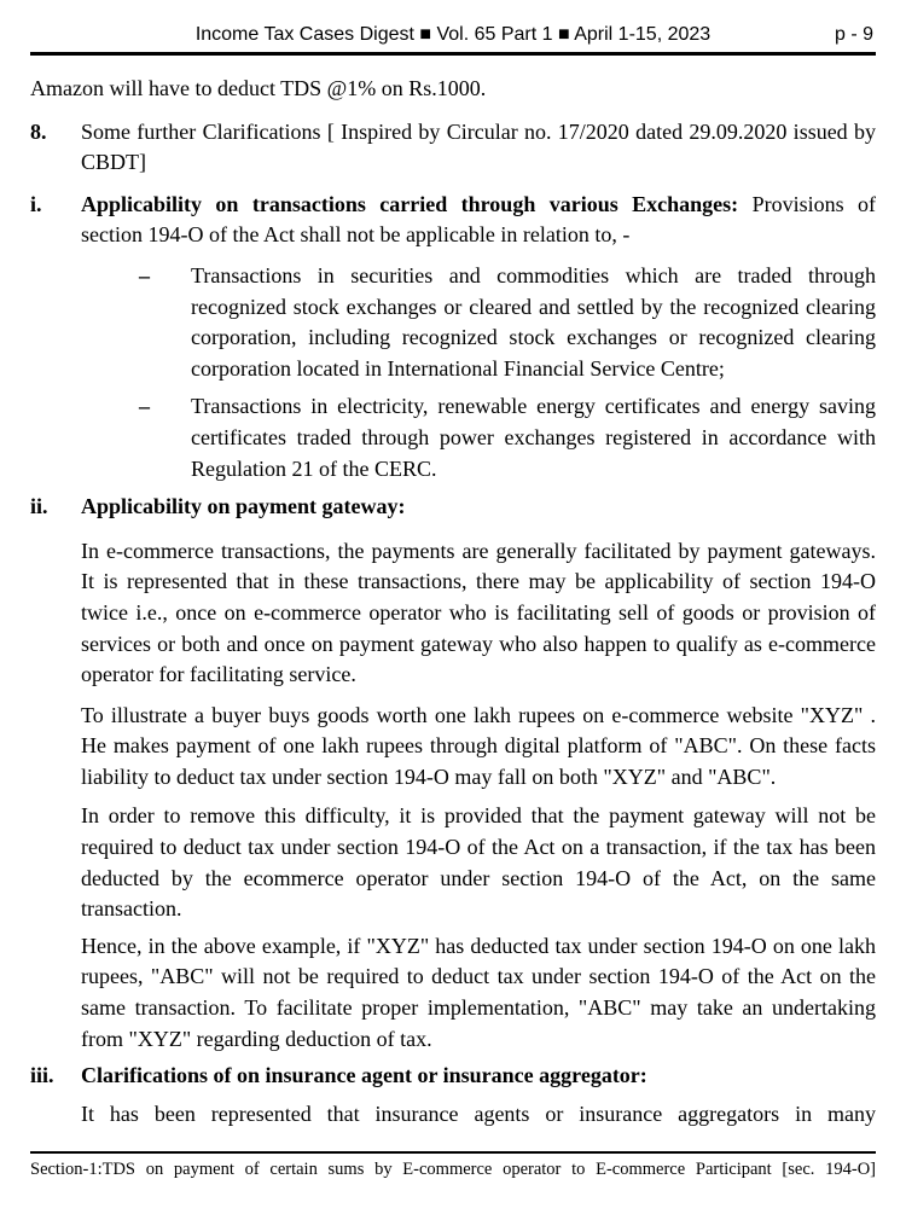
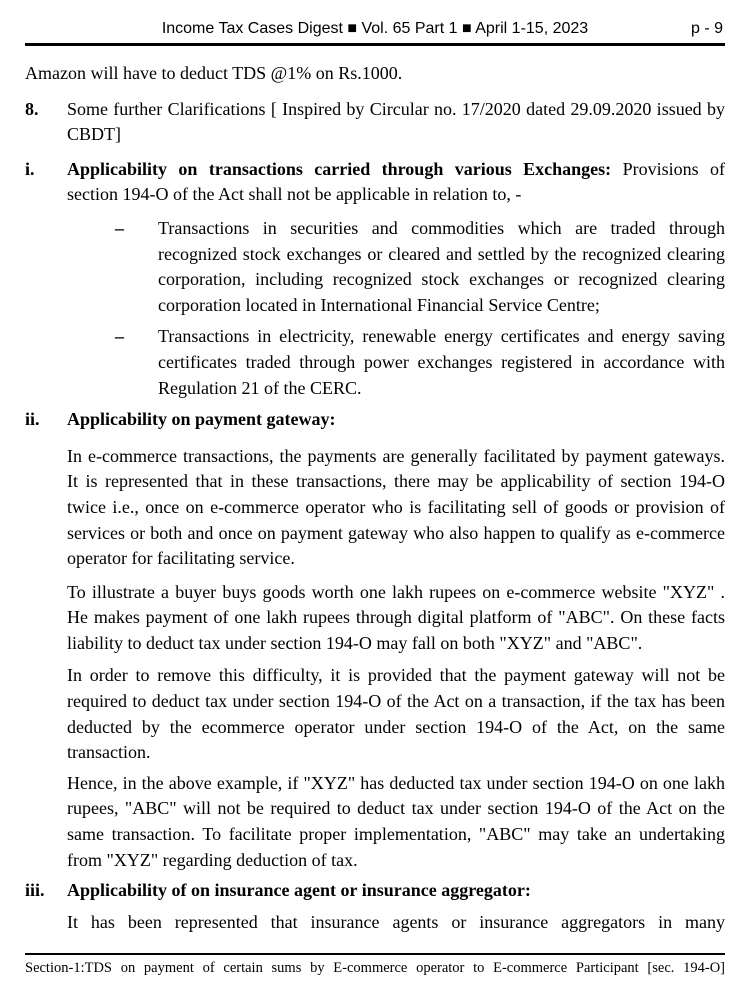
  Income Tax Cases Digest ■ Vol. 65 Part 1 ■ April 1-15, 2023
  p - 9
  Amazon will have to deduct TDS @1% on Rs.1000.
  8.
  Some further Clarifications [ Inspired by Circular no. 17/2020 dated 29.09.2020 issued by CBDT]
  i.
  Applicability on transactions carried through various Exchanges: Provisions of section 194-O of the Act shall not be applicable in relation to, -
  –
  Transactions in securities and commodities which are traded through recognized stock exchanges or cleared and settled by the recognized clearing corporation, including recognized stock exchanges or recognized clearing corporation located in International Financial Service Centre;
  –
  Transactions in electricity, renewable energy certificates and energy saving certificates traded through power exchanges registered in accordance with Regulation 21 of the CERC.
  ii.
  Applicability on payment gateway:
  In e-commerce transactions, the payments are generally facilitated by payment gateways. It is represented that in these transactions, there may be applicability of section 194-O twice i.e., once on e-commerce operator who is facilitating sell of goods or provision of services or both and once on payment gateway who also happen to qualify as e-commerce operator for facilitating service.
  To illustrate a buyer buys goods worth one lakh rupees on e-commerce website "XYZ" . He makes payment of one lakh rupees through digital platform of "ABC". On these facts liability to deduct tax under section 194-O may fall on both "XYZ" and "ABC".
  In order to remove this difficulty, it is provided that the payment gateway will not be required to deduct tax under section 194-O of the Act on a transaction, if the tax has been deducted by the ecommerce operator under section 194-O of the Act, on the same transaction.
  Hence, in the above example, if "XYZ" has deducted tax under section 194-O on one lakh rupees, "ABC" will not be required to deduct tax under section 194-O of the Act on the same transaction. To facilitate proper implementation, "ABC" may take an undertaking from "XYZ" regarding deduction of tax.
  iii.
- Clarifications of on insurance agent or insurance aggregator:
+ Applicability of on insurance agent or insurance aggregator:
  It has been represented that insurance agents or insurance aggregators in many
  Section-1:TDS on payment of certain sums by E-commerce operator to E-commerce Participant [sec. 194-O]
